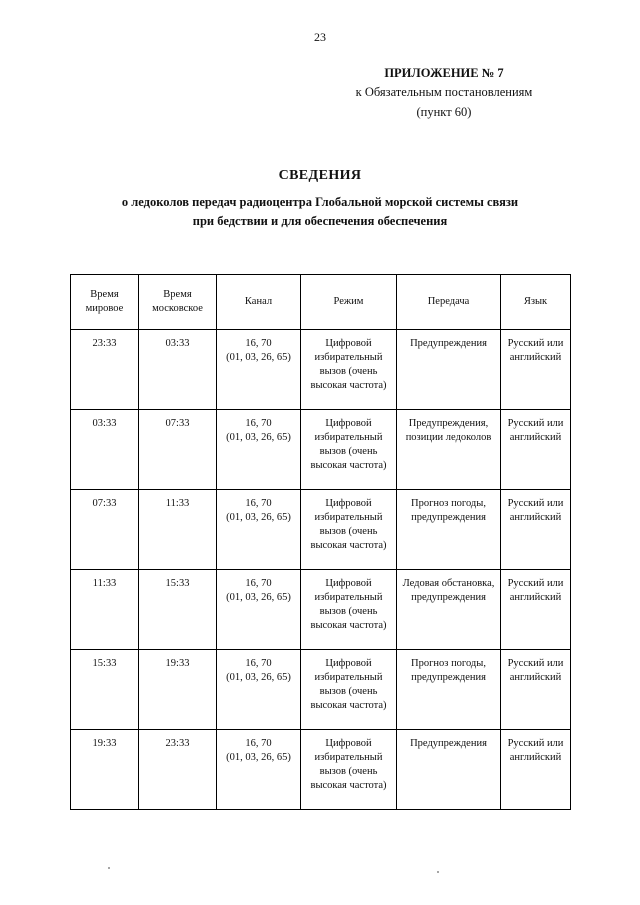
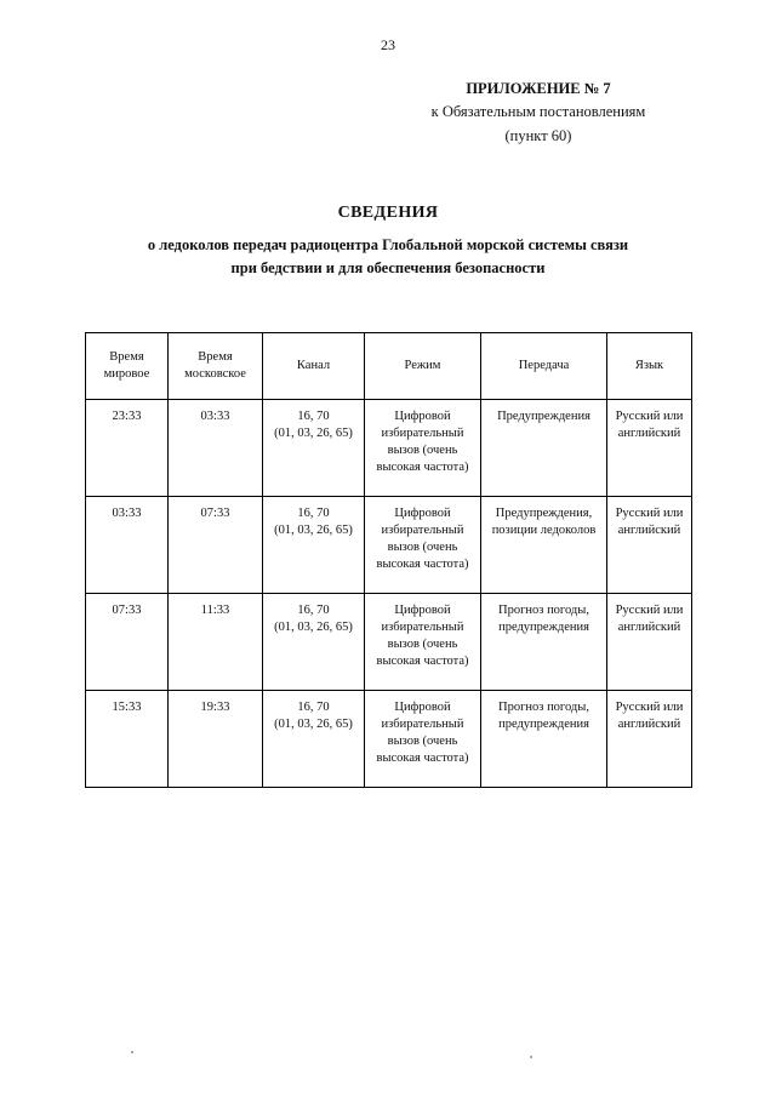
  23
  ПРИЛОЖЕНИЕ № 7
  к Обязательным постановлениям
  (пункт 60)
  СВЕДЕНИЯ
  о ледоколов передач радиоцентра Глобальной морской системы связи
- при бедствии и для обеспечения обеспечения
+ при бедствии и для обеспечения безопасности
  Время мировое	Время московское	Канал	Режим	Передача	Язык
  23:33	03:33	16, 70(01, 03, 26, 65)	Цифровой избирательный вызов (очень высокая частота)	Предупреждения	Русский или английский
  03:33	07:33	16, 70(01, 03, 26, 65)	Цифровой избирательный вызов (очень высокая частота)	Предупреждения, позиции ледоколов	Русский или английский
  07:33	11:33	16, 70(01, 03, 26, 65)	Цифровой избирательный вызов (очень высокая частота)	Прогноз погоды, предупреждения	Русский или английский
- 11:33	15:33	16, 70(01, 03, 26, 65)	Цифровой избирательный вызов (очень высокая частота)	Ледовая обстановка, предупреждения	Русский или английский
  15:33	19:33	16, 70(01, 03, 26, 65)	Цифровой избирательный вызов (очень высокая частота)	Прогноз погоды, предупреждения	Русский или английский
- 19:33	23:33	16, 70(01, 03, 26, 65)	Цифровой избирательный вызов (очень высокая частота)	Предупреждения	Русский или английский
